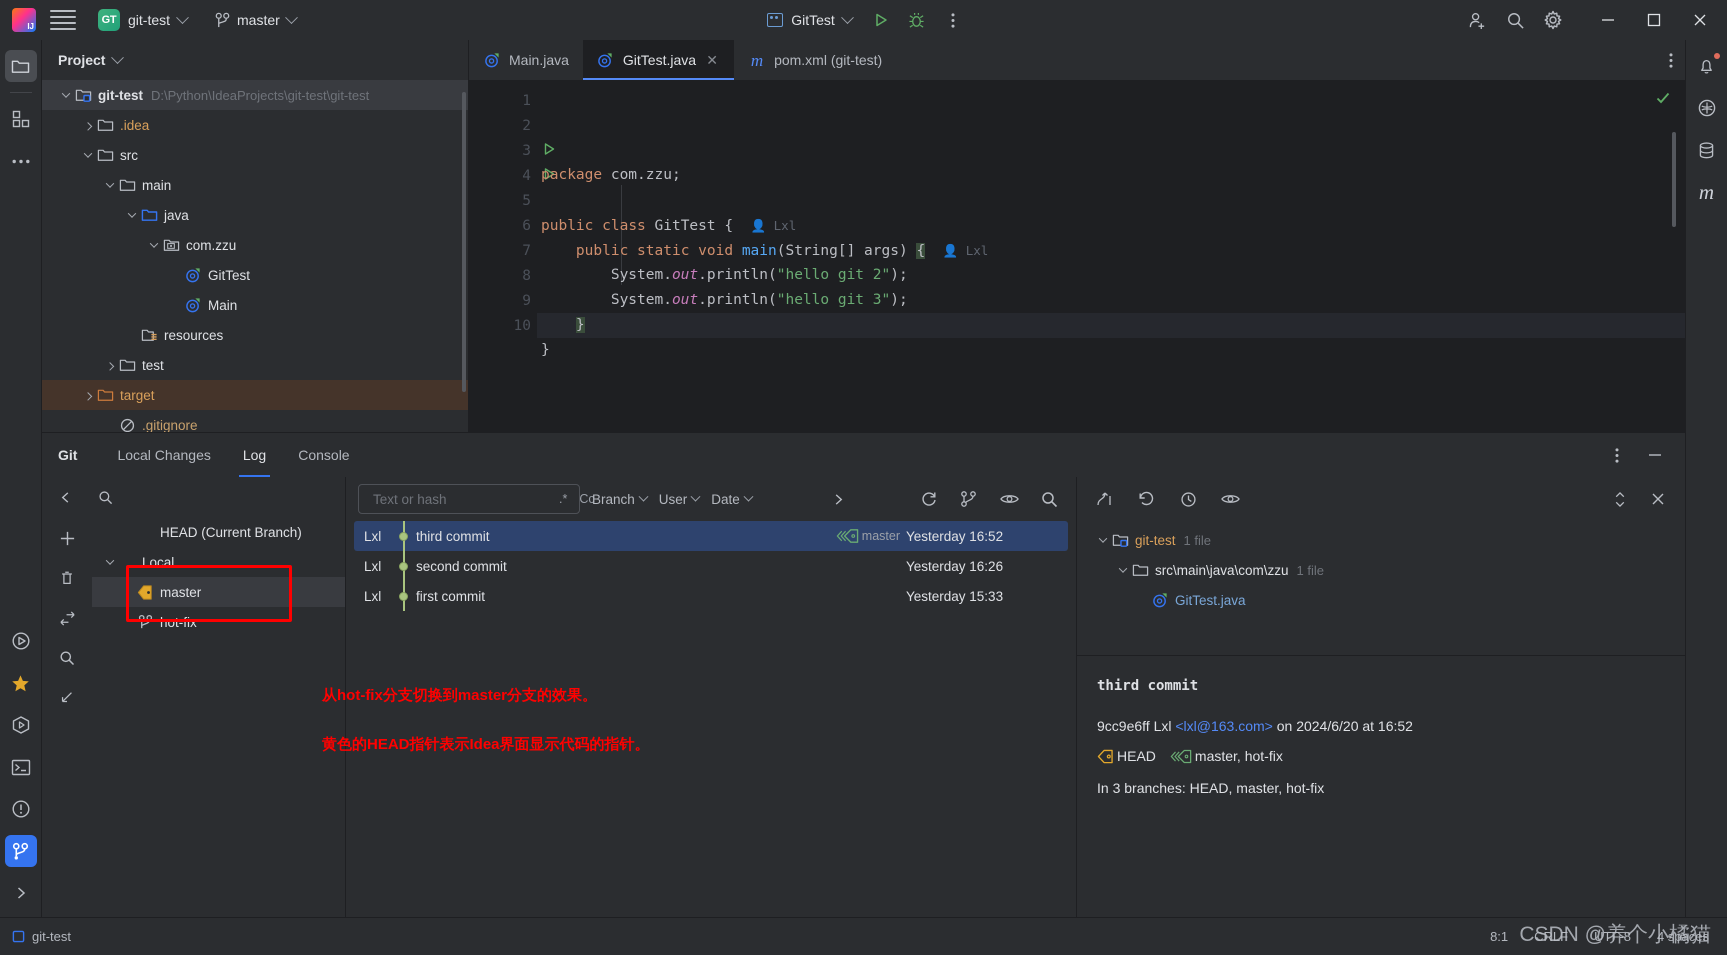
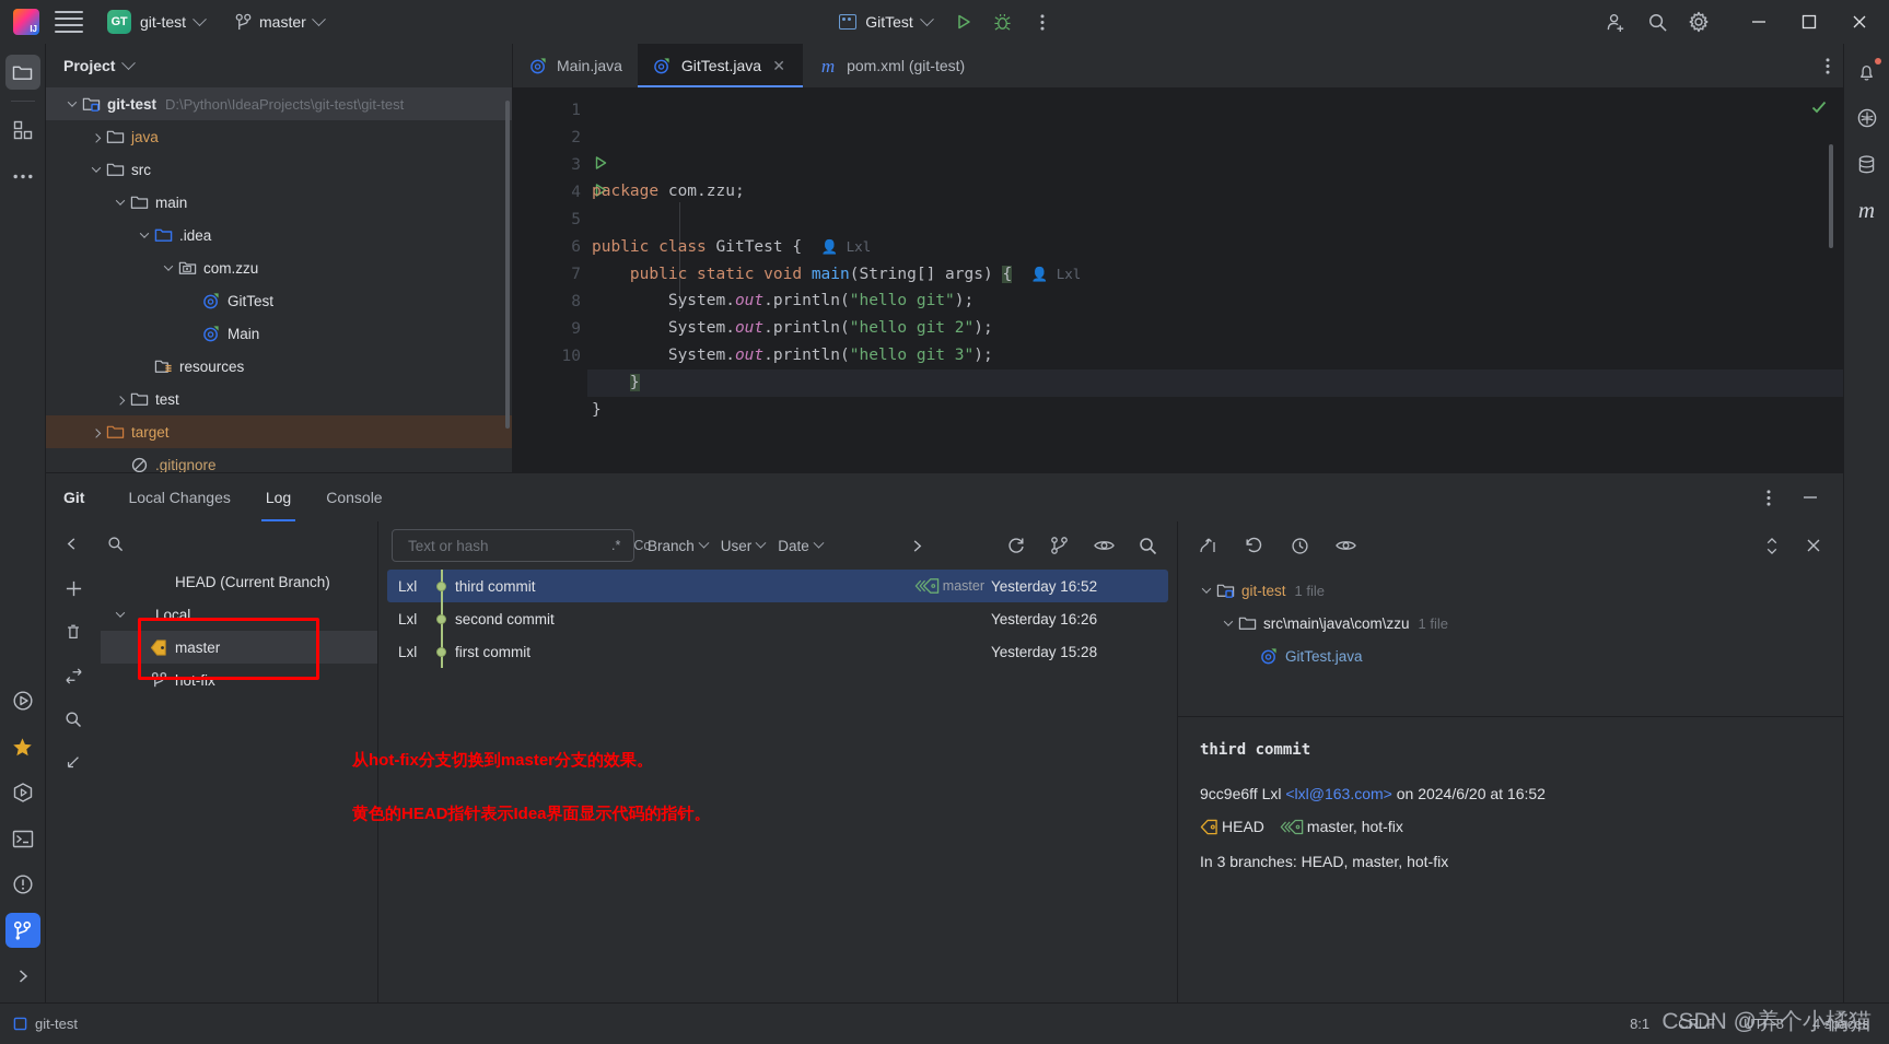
  GT
  git-test
  master
  GitTest
  m
  Project
  git-test
  D:\Python\IdeaProjects\git-test\git-test
- .idea
+ java
  src
  main
- java
+ .idea
  com.zzu
  GitTest
  Main
  resources
  test
  target
  .gitignore
  Main.java
  GitTest.java
  ✕
  m
  pom.xml (git-test)
  1
  2
  3
  4
  5
  6
  7
  8
  9
  10
  package com.zzu;
  public class GitTest { 👤 Lxl
  public static void main(String[] args) { 👤 Lxl
+ System.out.println("hello git");
  System.out.println("hello git 2");
  System.out.println("hello git 3");
  }
  }
  Git
  Local Changes
  Log
  Console
  HEAD (Current Branch)
  Local
  master
  hot-fix
  Text or hash
  .*
  Cc
  Branch
  User
  Date
  Lxl
  third commit
  master
  Yesterday 16:52
  Lxl
  second commit
  Yesterday 16:26
  Lxl
  first commit
- Yesterday 15:33
+ Yesterday 15:28
  从hot-fix分支切换到master分支的效果。
  黄色的HEAD指针表示Idea界面显示代码的指针。
  git-test
  1 file
  src\main\java\com\zzu
  1 file
  GitTest.java
  third commit
  9cc9e6ff Lxl <lxl@163.com> on 2024/6/20 at 16:52
  HEAD
  master, hot-fix
  In 3 branches: HEAD, master, hot-fix
  git-test
  8:1
  CRLF
  UTF-8
  4 spaces
  CSDN @养个小橘猫
